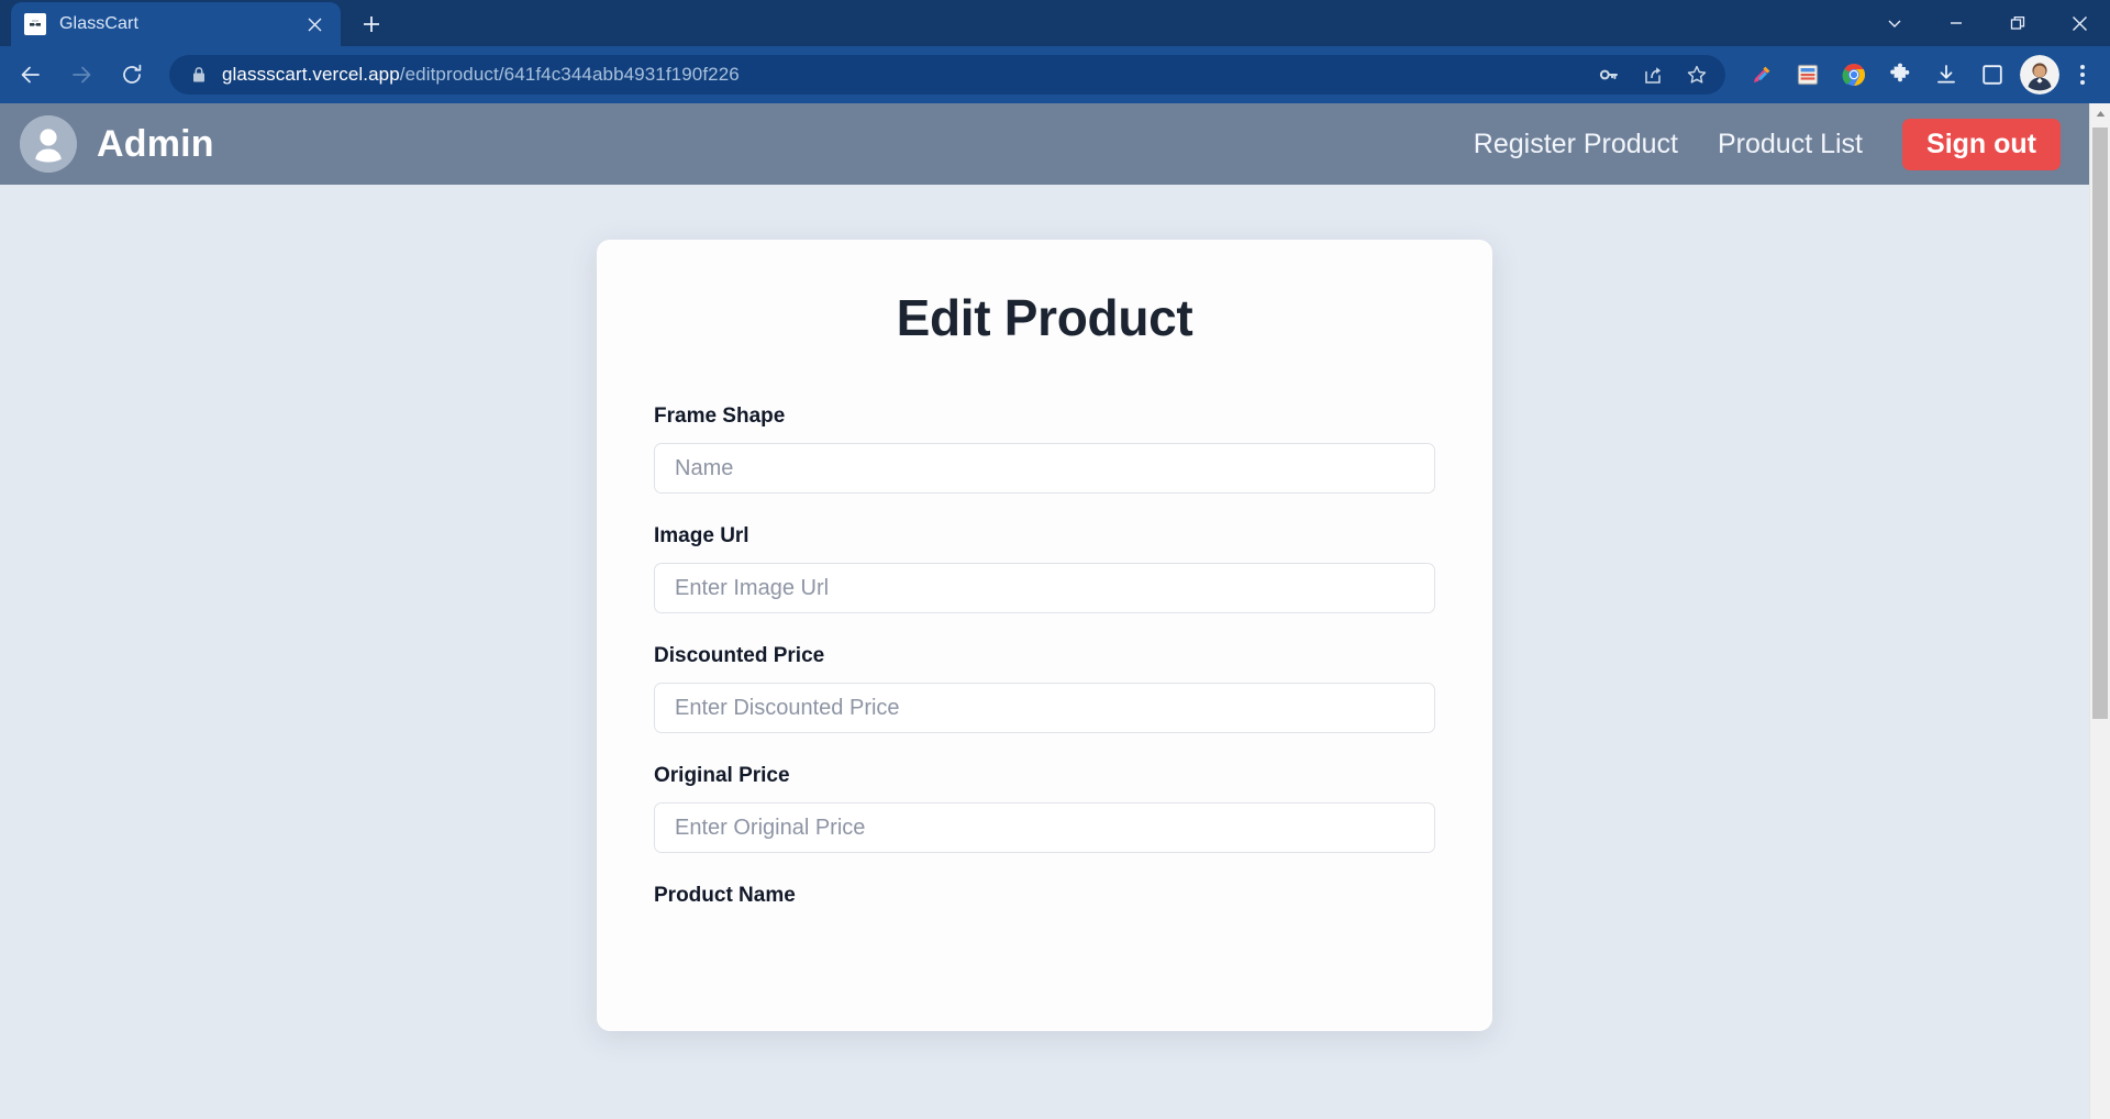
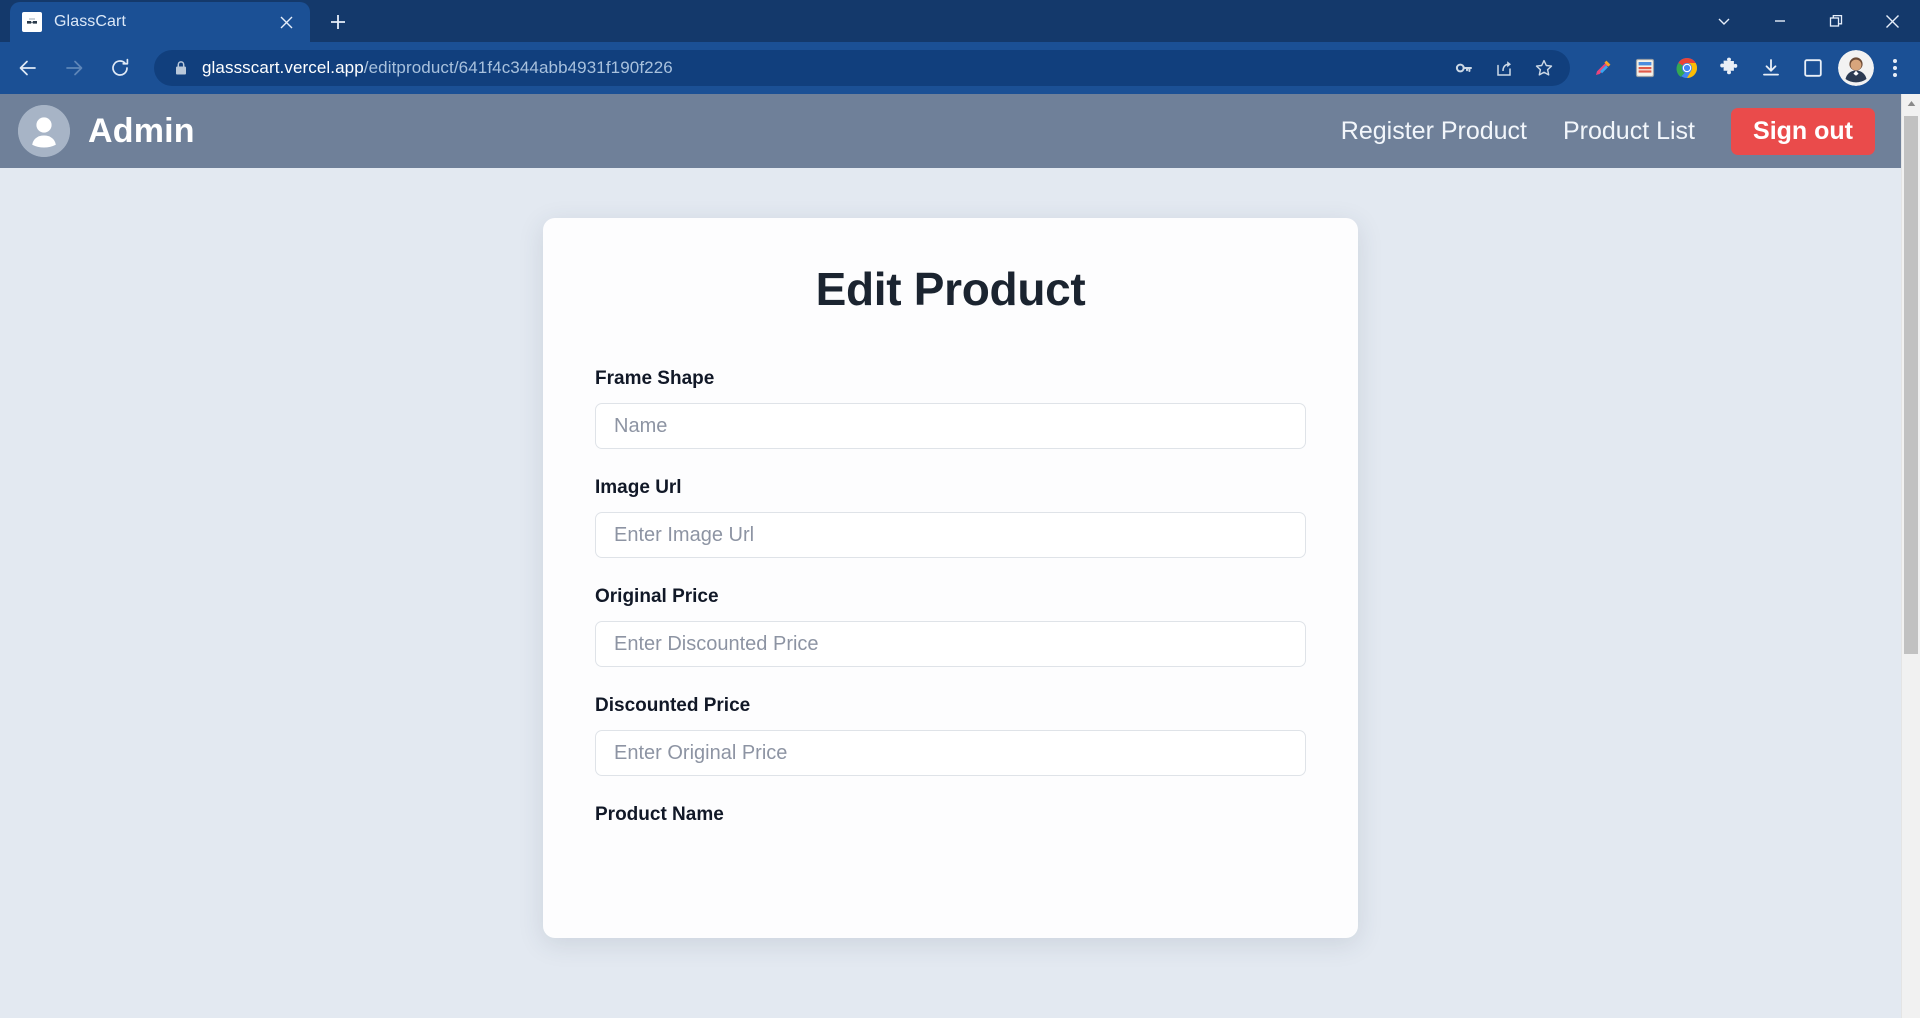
  GlassCart
  glassscart.vercel.app/editproduct/641f4c344abb4931f190f226
  Admin
  Register Product
  Product List
  Sign out
  Edit Product
  Frame Shape
  Name
  Image Url
  Enter Image Url
- Discounted Price
+ Original Price
  Enter Discounted Price
- Original Price
+ Discounted Price
  Enter Original Price
  Product Name
